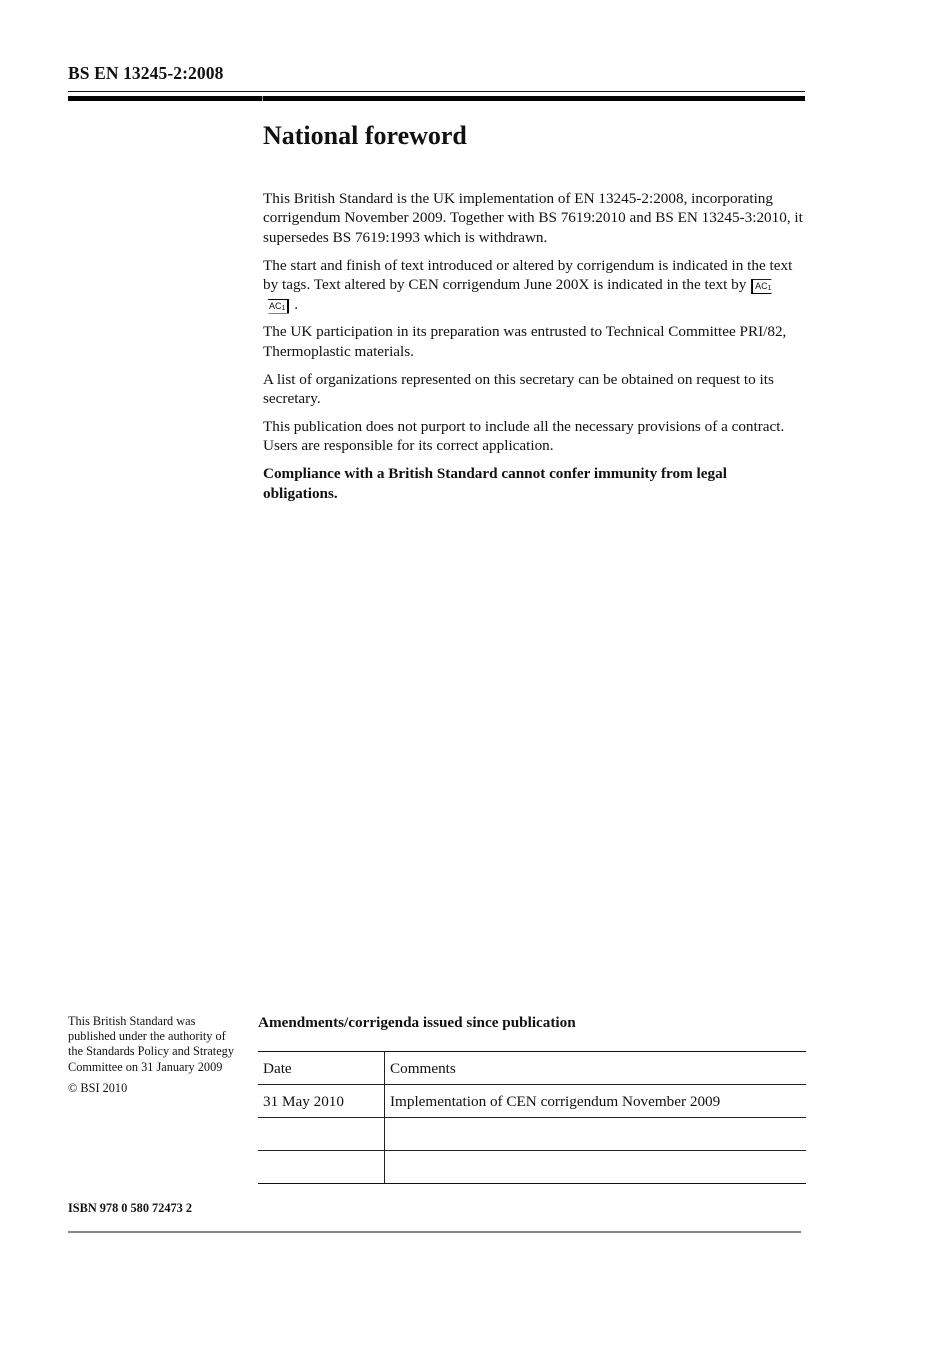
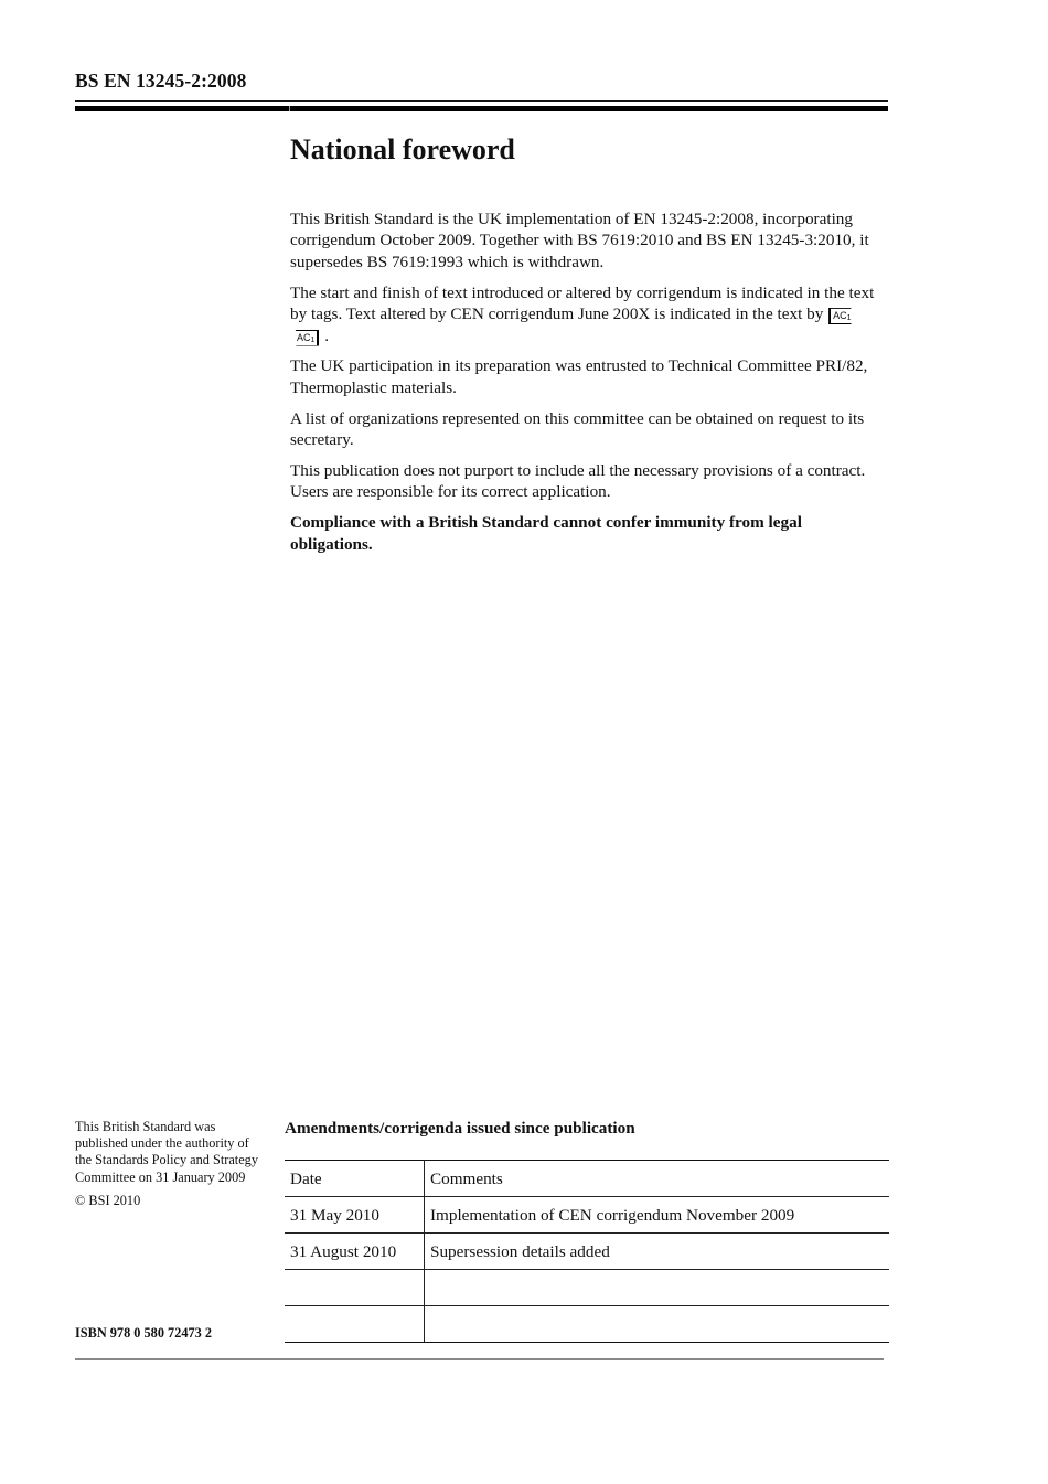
  BS EN 13245-2:2008
  National foreword
- This British Standard is the UK implementation of EN 13245-2:2008, incorporating corrigendum November 2009. Together with BS 7619:2010 and BS EN 13245-3:2010, it supersedes BS 7619:1993 which is withdrawn.
+ This British Standard is the UK implementation of EN 13245-2:2008, incorporating corrigendum October 2009. Together with BS 7619:2010 and BS EN 13245-3:2010, it supersedes BS 7619:1993 which is withdrawn.
  The start and finish of text introduced or altered by corrigendum is indicated in the text by tags. Text altered by CEN corrigendum June 200X is indicated in the text by AC AC .
  The UK participation in its preparation was entrusted to Technical Committee PRI/82, Thermoplastic materials.
- A list of organizations represented on this secretary can be obtained on request to its secretary.
+ A list of organizations represented on this committee can be obtained on request to its secretary.
  This publication does not purport to include all the necessary provisions of a contract. Users are responsible for its correct application.
  Compliance with a British Standard cannot confer immunity from legal obligations.
  This British Standard was published under the authority of the Standards Policy and Strategy Committee on 31 January 2009
  © BSI 2010
  ISBN 978 0 580 72473 2
  Amendments/corrigenda issued since publication
  Date	Comments
  31 May 2010	Implementation of CEN corrigendum November 2009
+ 31 August 2010	Supersession details added
